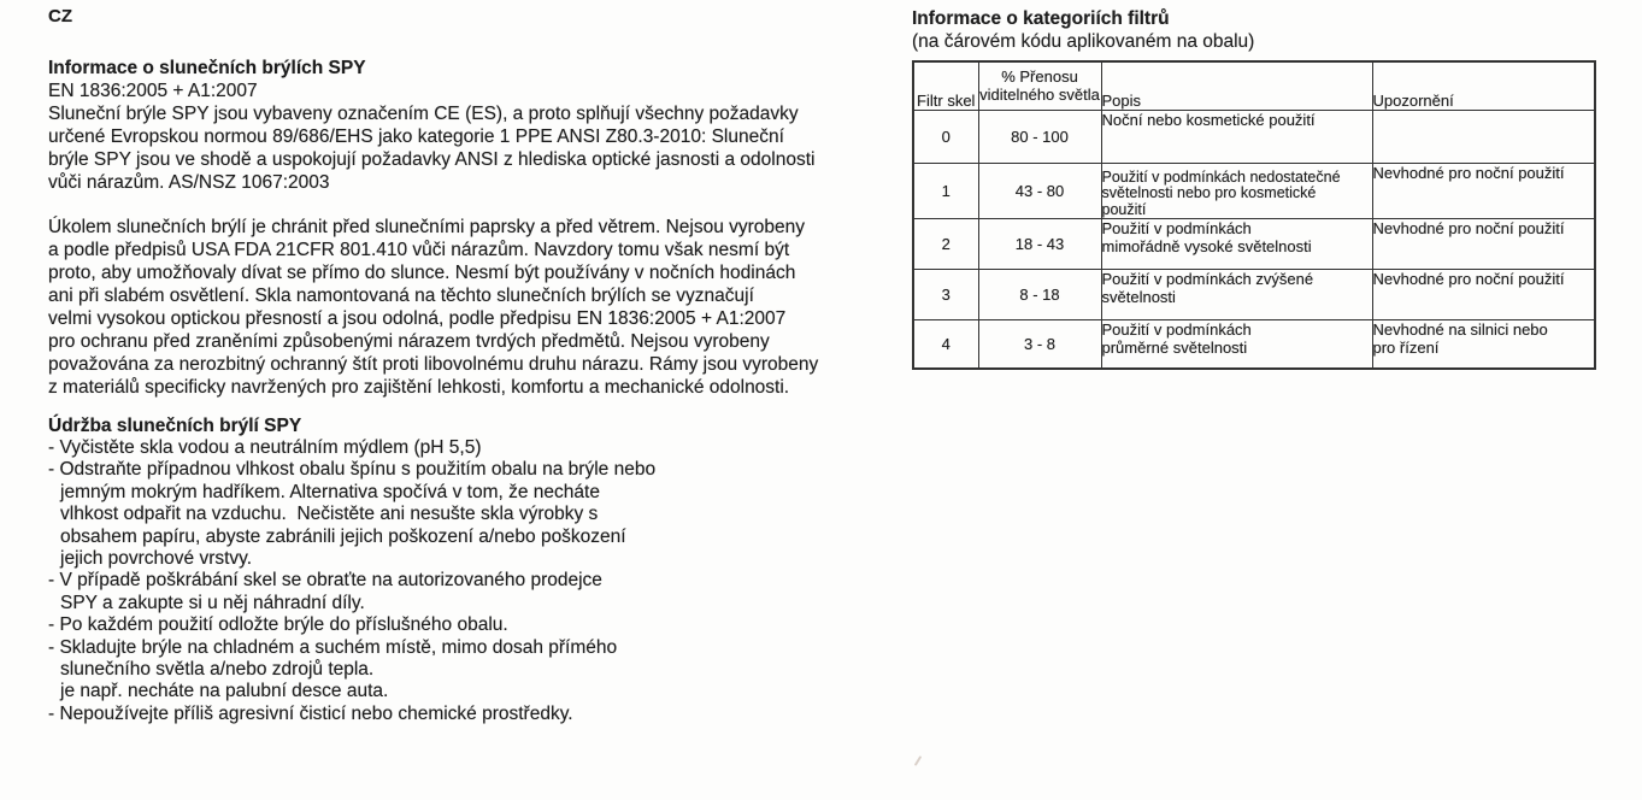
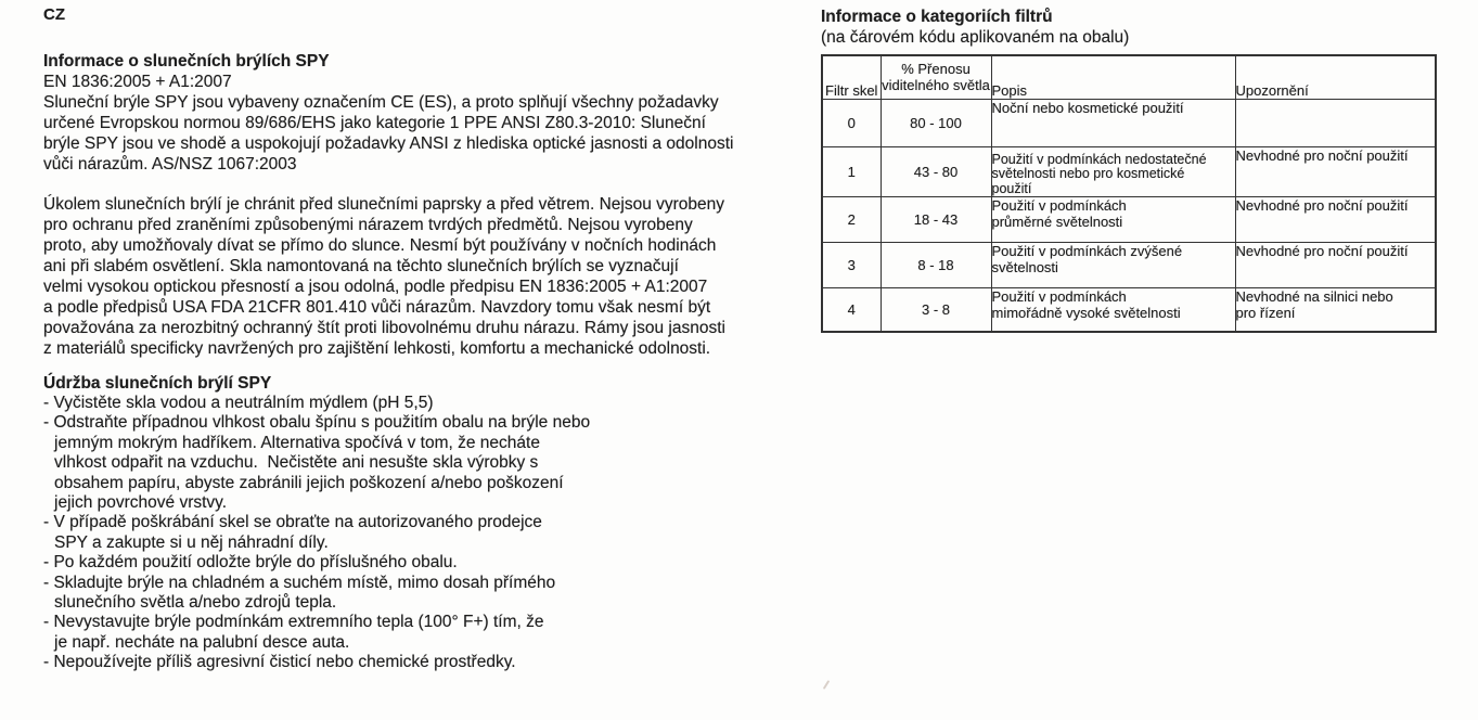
  CZ
  Informace o slunečních brýlích SPY
  EN 1836:2005 + A1:2007
  Sluneční brýle SPY jsou vybaveny označením CE (ES), a proto splňují všechny požadavky
  určené Evropskou normou 89/686/EHS jako kategorie 1 PPE ANSI Z80.3-2010: Sluneční
  brýle SPY jsou ve shodě a uspokojují požadavky ANSI z hlediska optické jasnosti a odolnosti
  vůči nárazům. AS/NSZ 1067:2003
  Úkolem slunečních brýlí je chránit před slunečními paprsky a před větrem. Nejsou vyrobeny
- a podle předpisů USA FDA 21CFR 801.410 vůči nárazům. Navzdory tomu však nesmí být
+ pro ochranu před zraněními způsobenými nárazem tvrdých předmětů. Nejsou vyrobeny
  proto, aby umožňovaly dívat se přímo do slunce. Nesmí být používány v nočních hodinách
  ani při slabém osvětlení. Skla namontovaná na těchto slunečních brýlích se vyznačují
  velmi vysokou optickou přesností a jsou odolná, podle předpisu EN 1836:2005 + A1:2007
- pro ochranu před zraněními způsobenými nárazem tvrdých předmětů. Nejsou vyrobeny
+ a podle předpisů USA FDA 21CFR 801.410 vůči nárazům. Navzdory tomu však nesmí být
- považována za nerozbitný ochranný štít proti libovolnému druhu nárazu. Rámy jsou vyrobeny
+ považována za nerozbitný ochranný štít proti libovolnému druhu nárazu. Rámy jsou jasnosti
  z materiálů specificky navržených pro zajištění lehkosti, komfortu a mechanické odolnosti.
  Údržba slunečních brýlí SPY
  - Vyčistěte skla vodou a neutrálním mýdlem (pH 5,5)
  - Odstraňte případnou vlhkost obalu špínu s použitím obalu na brýle nebo
  jemným mokrým hadříkem. Alternativa spočívá v tom, že necháte
  vlhkost odpařit na vzduchu. Nečistěte ani nesušte skla výrobky s
  obsahem papíru, abyste zabránili jejich poškození a/nebo poškození
  jejich povrchové vrstvy.
  - V případě poškrábání skel se obraťte na autorizovaného prodejce
  SPY a zakupte si u něj náhradní díly.
  - Po každém použití odložte brýle do příslušného obalu.
  - Skladujte brýle na chladném a suchém místě, mimo dosah přímého
  slunečního světla a/nebo zdrojů tepla.
+ - Nevystavujte brýle podmínkám extremního tepla (100° F+) tím, že
  je např. necháte na palubní desce auta.
  - Nepoužívejte příliš agresivní čisticí nebo chemické prostředky.
  Informace o kategoriích filtrů
  (na čárovém kódu aplikovaném na obalu)
  Filtr skel	% Přenosu viditelného světla	Popis	Upozornění
  0	80 - 100	Noční nebo kosmetické použití
  1	43 - 80	Použití v podmínkách nedostatečné světelnosti nebo pro kosmetické použití	Nevhodné pro noční použití
- 2	18 - 43	Použití v podmínkách mimořádně vysoké světelnosti	Nevhodné pro noční použití
+ 2	18 - 43	Použití v podmínkách průměrné světelnosti	Nevhodné pro noční použití
  3	8 - 18	Použití v podmínkách zvýšené světelnosti	Nevhodné pro noční použití
- 4	3 - 8	Použití v podmínkách průměrné světelnosti	Nevhodné na silnici nebo pro řízení
+ 4	3 - 8	Použití v podmínkách mimořádně vysoké světelnosti	Nevhodné na silnici nebo pro řízení
